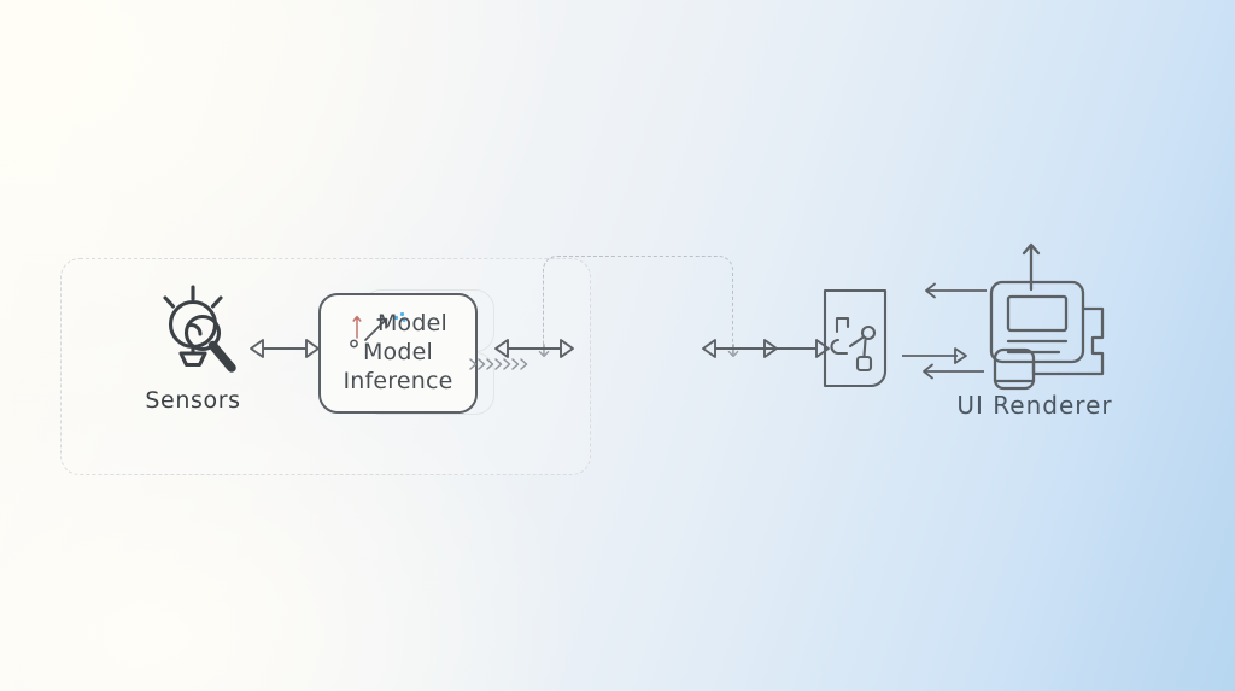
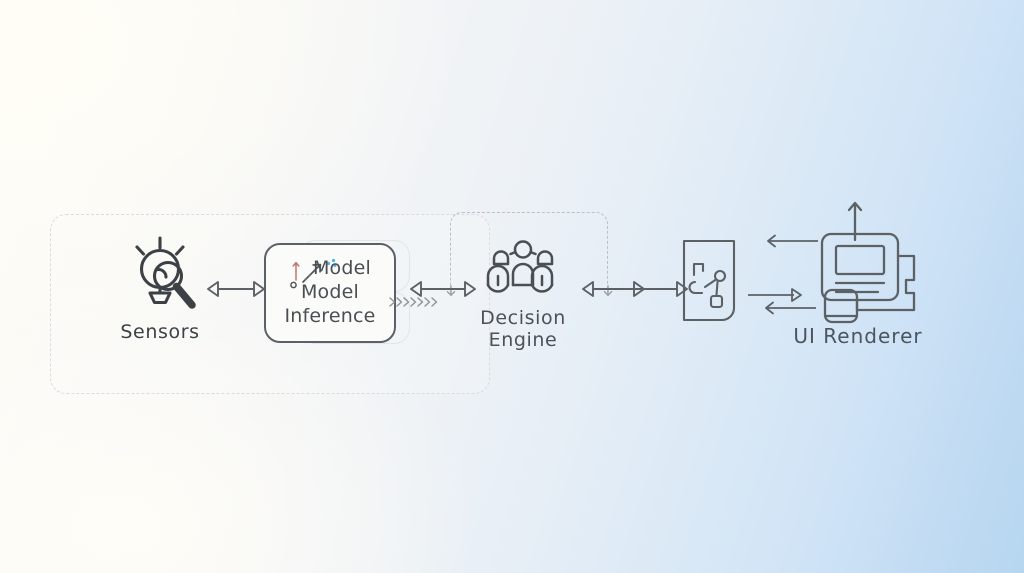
  Sensors
  Model
  Model
  Inference
+ Decision
+ Engine
  UI Renderer
